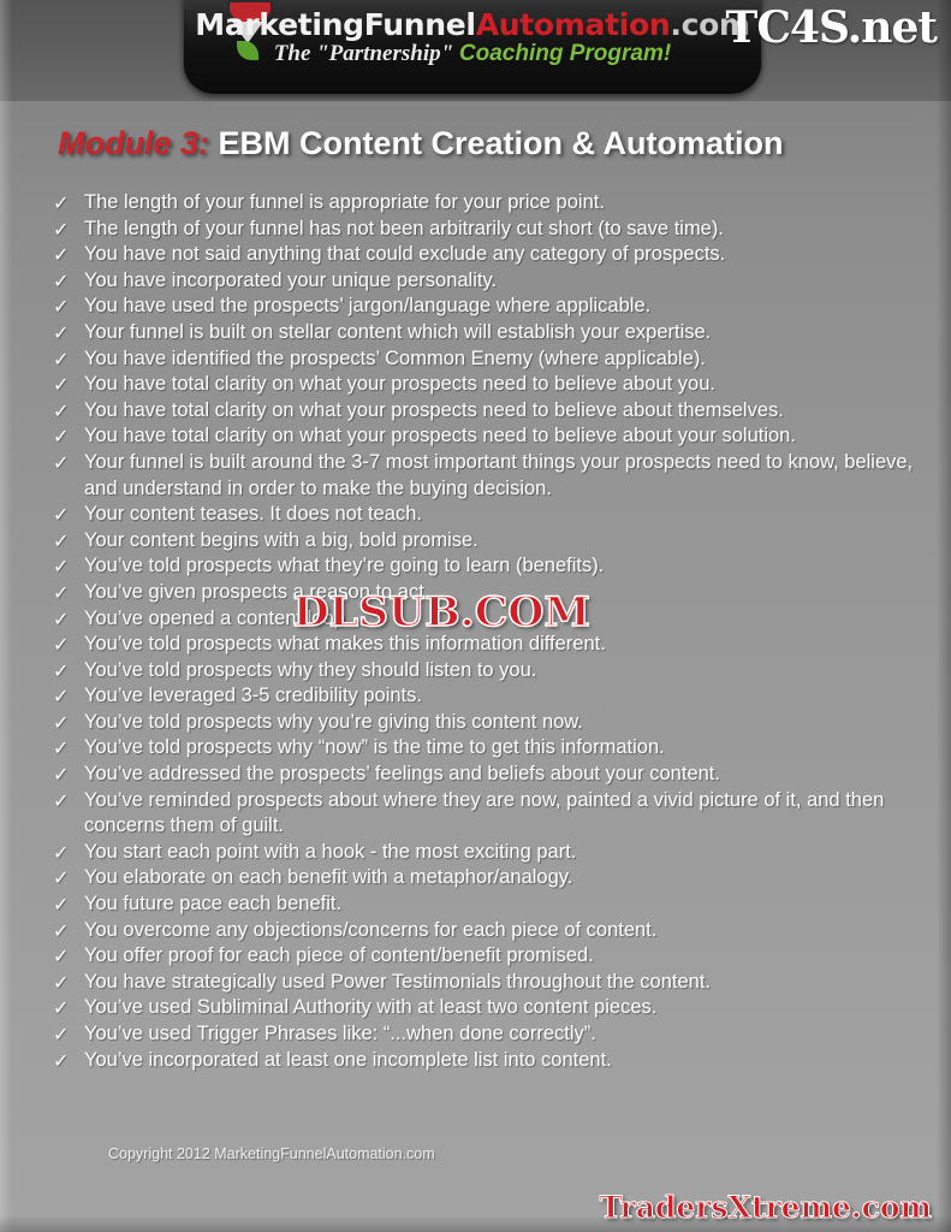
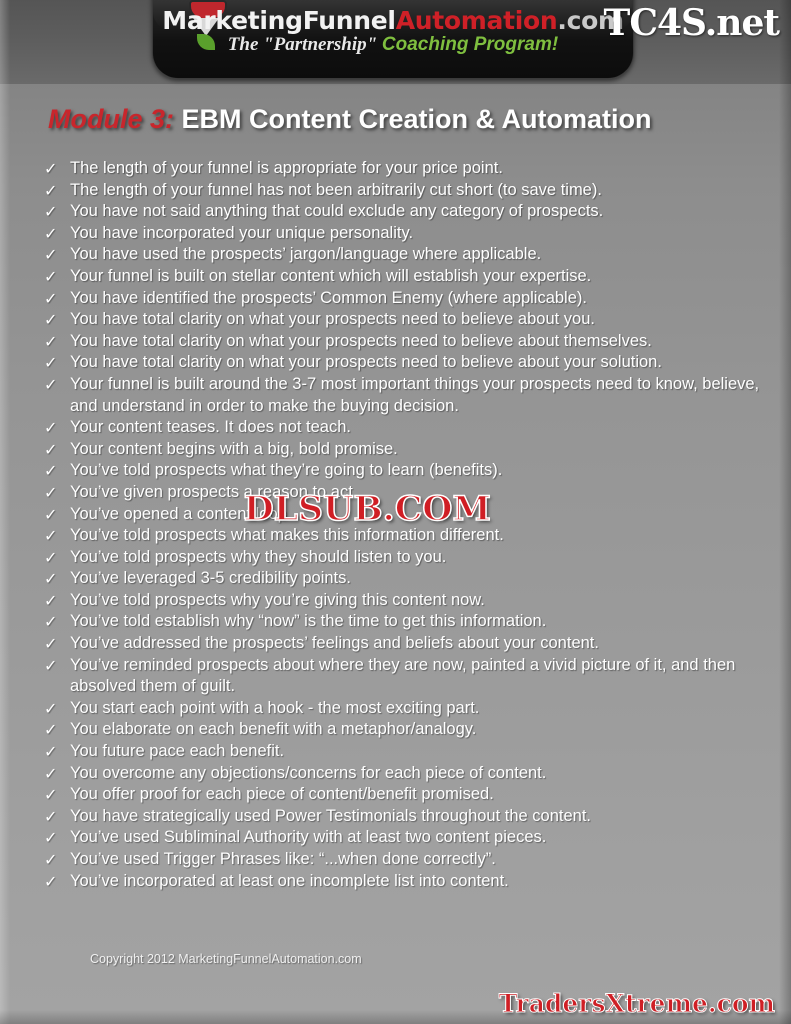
  MarketingFunnelAutomation.com
  The "Partnership" Coaching Program!
  TC4S.net
  Module 3: EBM Content Creation & Automation
  ✓
  The length of your funnel is appropriate for your price point.
  ✓
  The length of your funnel has not been arbitrarily cut short (to save time).
  ✓
  You have not said anything that could exclude any category of prospects.
  ✓
  You have incorporated your unique personality.
  ✓
  You have used the prospects’ jargon/language where applicable.
  ✓
  Your funnel is built on stellar content which will establish your expertise.
  ✓
  You have identified the prospects’ Common Enemy (where applicable).
  ✓
  You have total clarity on what your prospects need to believe about you.
  ✓
  You have total clarity on what your prospects need to believe about themselves.
  ✓
  You have total clarity on what your prospects need to believe about your solution.
  ✓
  Your funnel is built around the 3-7 most important things your prospects need to know, believe, and understand in order to make the buying decision.
  ✓
  Your content teases. It does not teach.
  ✓
  Your content begins with a big, bold promise.
  ✓
  You’ve told prospects what they’re going to learn (benefits).
  ✓
  You’ve given prospects a reason to act.
  ✓
  You’ve opened a content loop.
  ✓
  You’ve told prospects what makes this information different.
  ✓
  You’ve told prospects why they should listen to you.
  ✓
  You’ve leveraged 3-5 credibility points.
  ✓
  You’ve told prospects why you’re giving this content now.
  ✓
- You’ve told prospects why “now” is the time to get this information.
+ You’ve told establish why “now” is the time to get this information.
  ✓
  You’ve addressed the prospects’ feelings and beliefs about your content.
  ✓
- You’ve reminded prospects about where they are now, painted a vivid picture of it, and then concerns them of guilt.
+ You’ve reminded prospects about where they are now, painted a vivid picture of it, and then absolved them of guilt.
  ✓
  You start each point with a hook - the most exciting part.
  ✓
  You elaborate on each benefit with a metaphor/analogy.
  ✓
  You future pace each benefit.
  ✓
  You overcome any objections/concerns for each piece of content.
  ✓
  You offer proof for each piece of content/benefit promised.
  ✓
  You have strategically used Power Testimonials throughout the content.
  ✓
  You’ve used Subliminal Authority with at least two content pieces.
  ✓
  You’ve used Trigger Phrases like: “...when done correctly”.
  ✓
  You’ve incorporated at least one incomplete list into content.
  DLSUB.COM
  Copyright 2012 MarketingFunnelAutomation.com
  TradersXtreme.com
